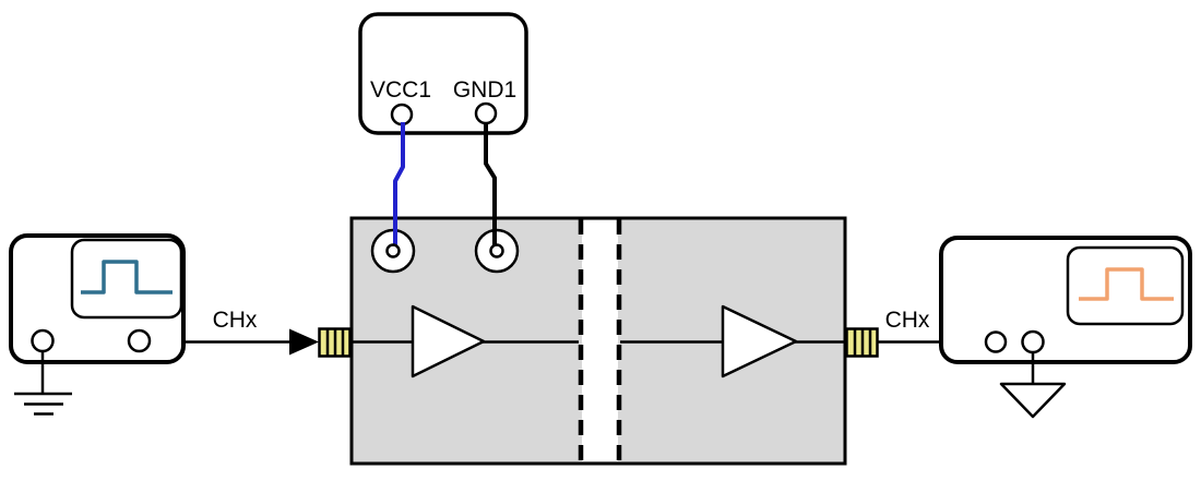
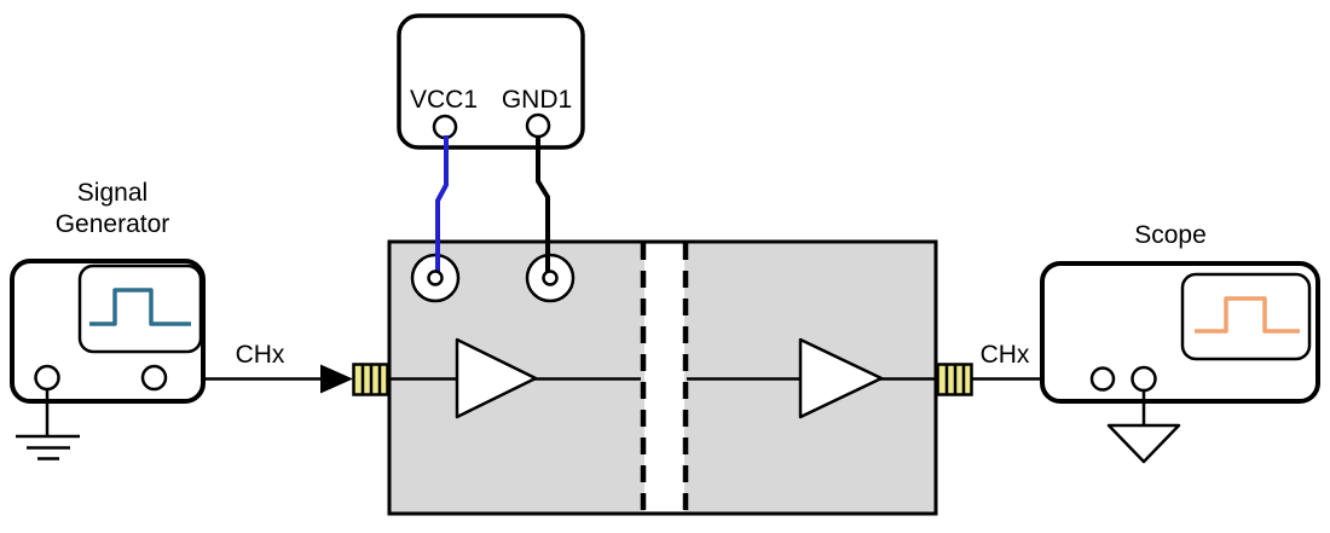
+ Signal Generator
+ Scope
  VCC1
  GND1
  CHx
  CHx
